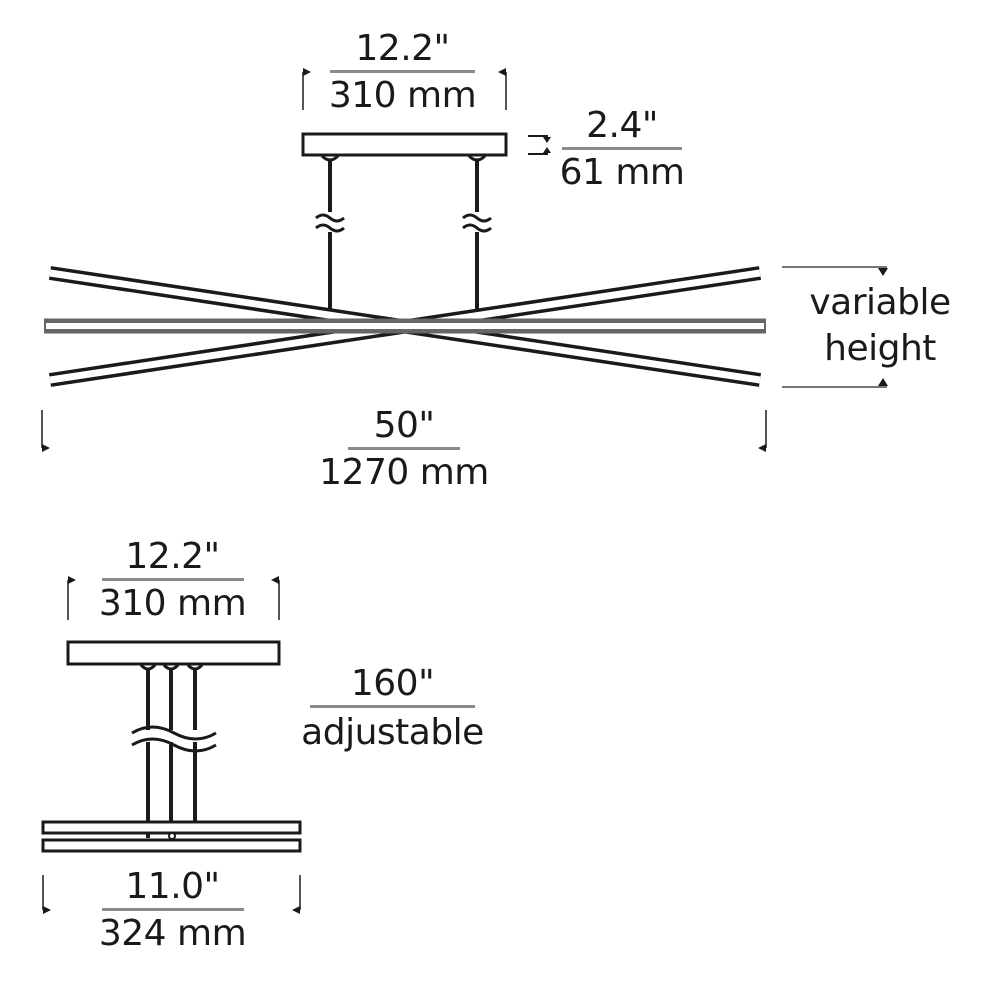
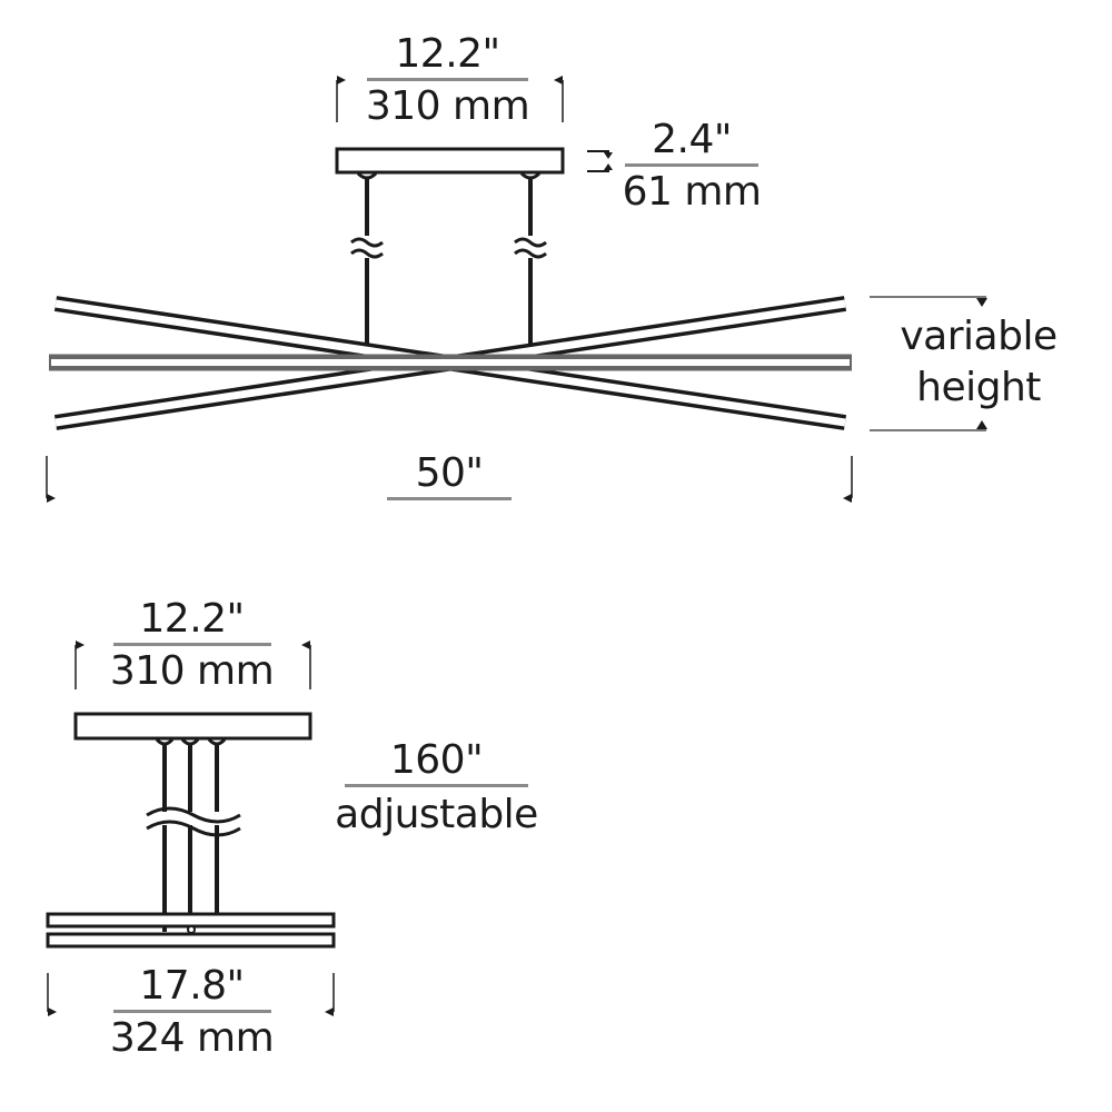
  12.2"
  310 mm
  2.4"
  61 mm
  variable
  height
  50"
- 1270 mm
  12.2"
  310 mm
  160"
  adjustable
- 11.0"
+ 17.8"
  324 mm
